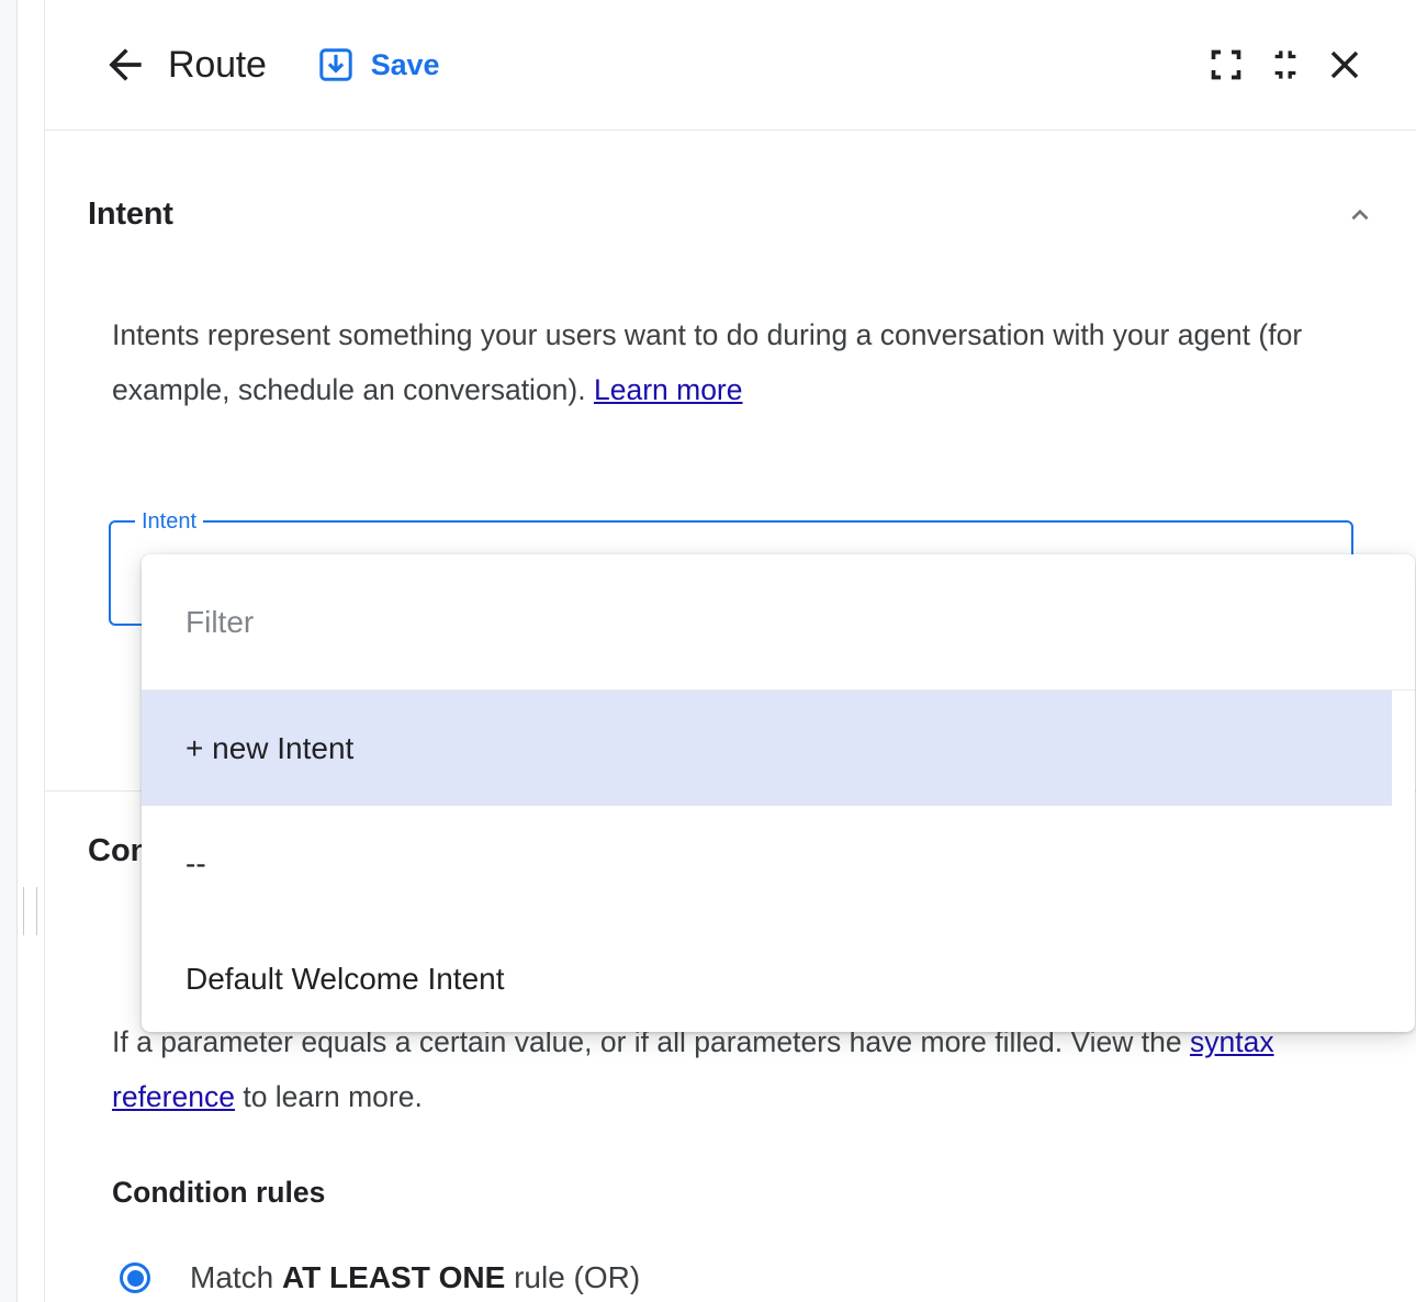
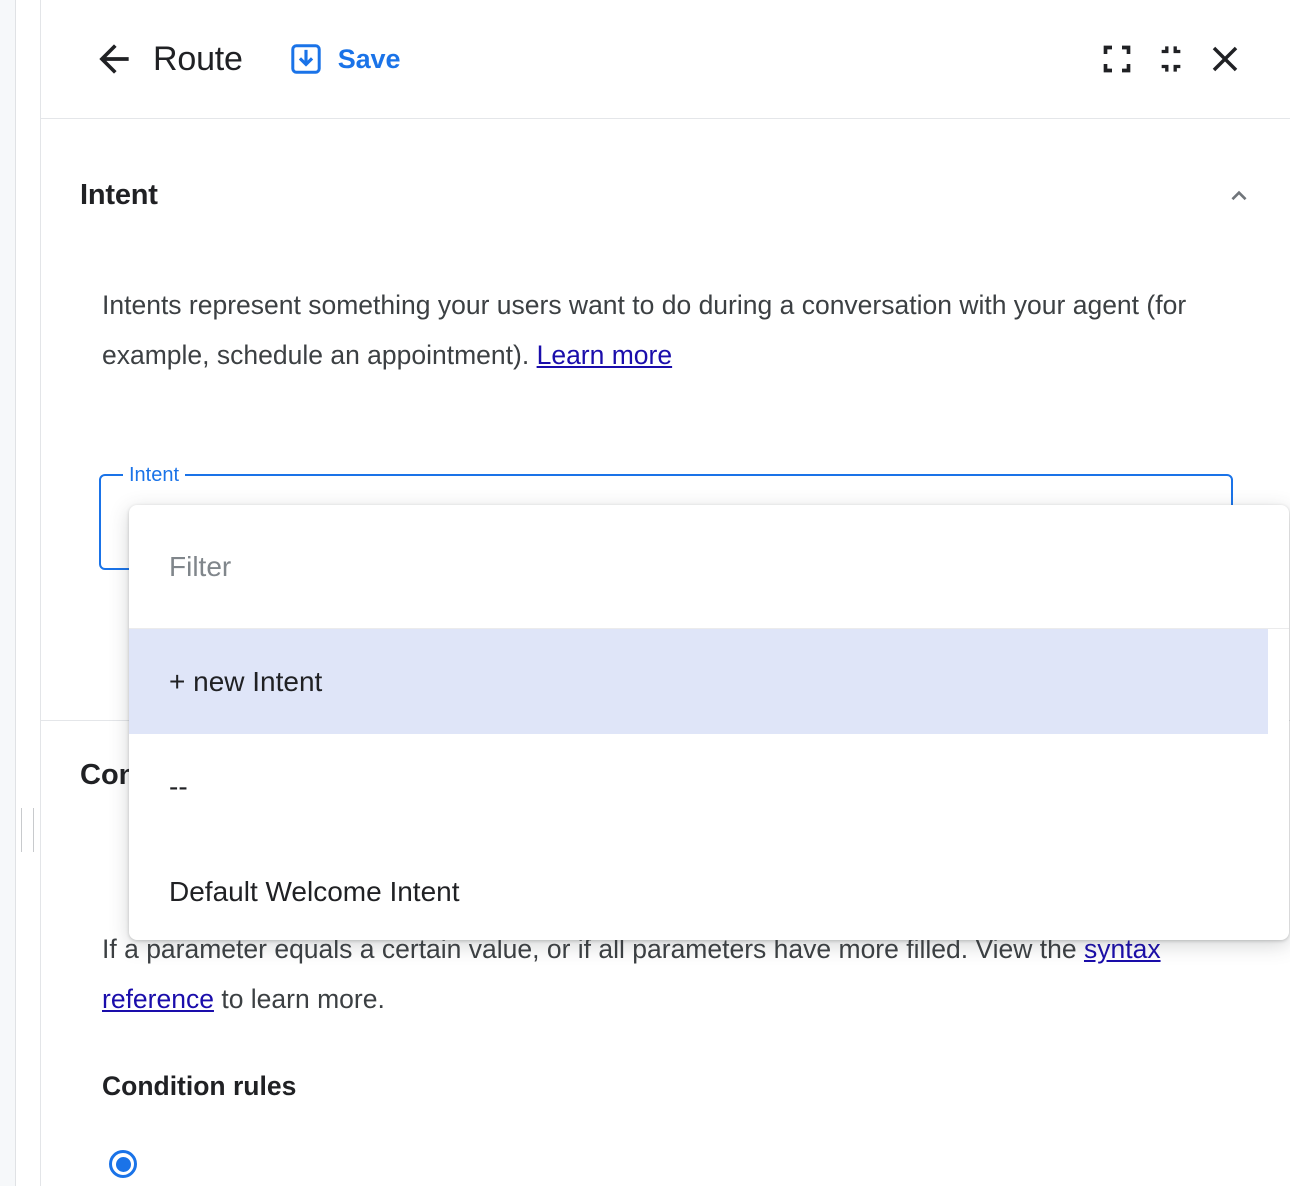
  Route
  Save
  Intent
- Intents represent something your users want to do during a conversation with your agent (for example, schedule an conversation). Learn more
+ Intents represent something your users want to do during a conversation with your agent (for example, schedule an appointment). Learn more
  Intent
  If a parameter equals a certain value, or if all parameters have more filled. View the syntax reference to learn more.
  Condition rules
- Match AT LEAST ONE rule (OR)
  Filter
  + new Intent
  --
  Default Welcome Intent
